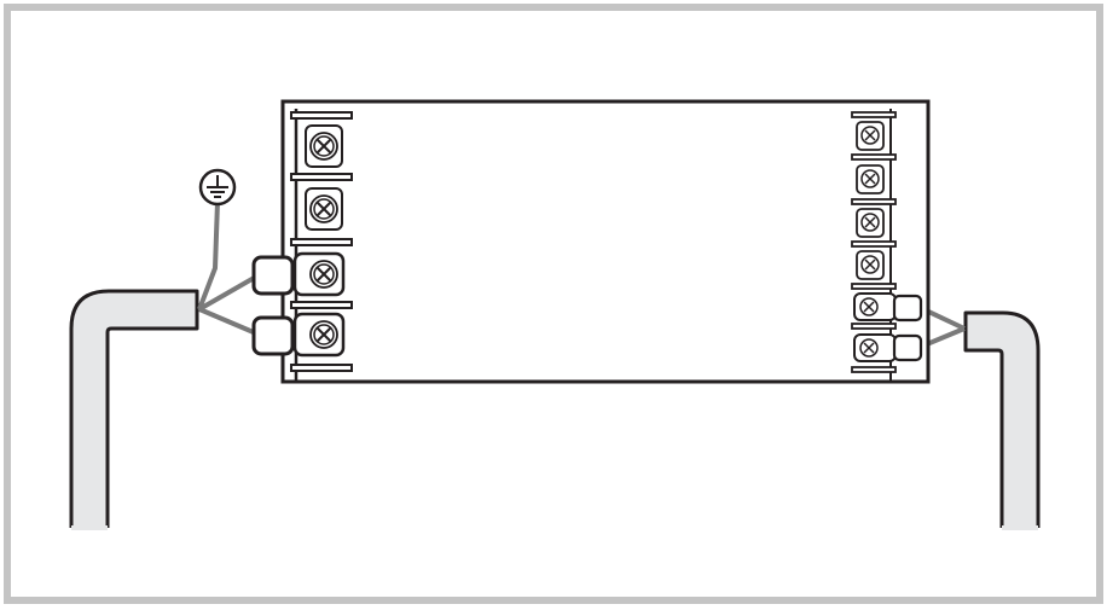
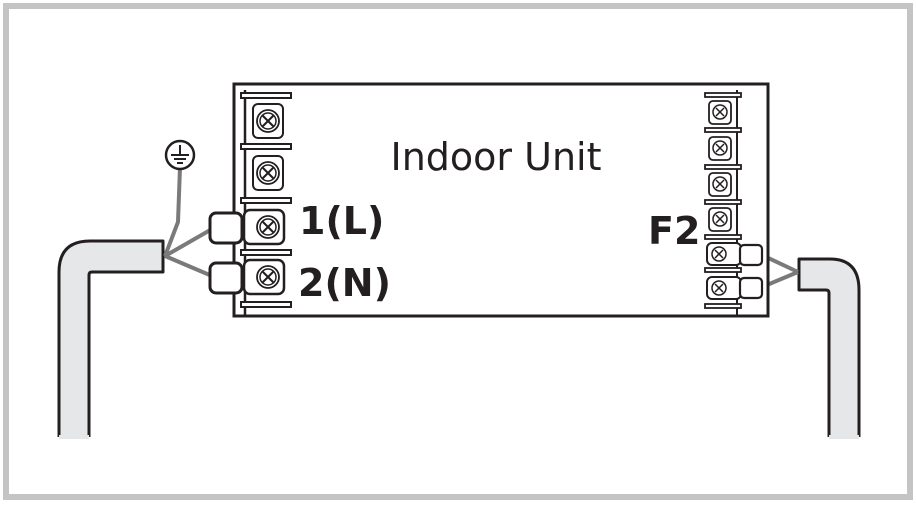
+ Indoor Unit
+ 1(L)
+ 2(N)
+ F2
